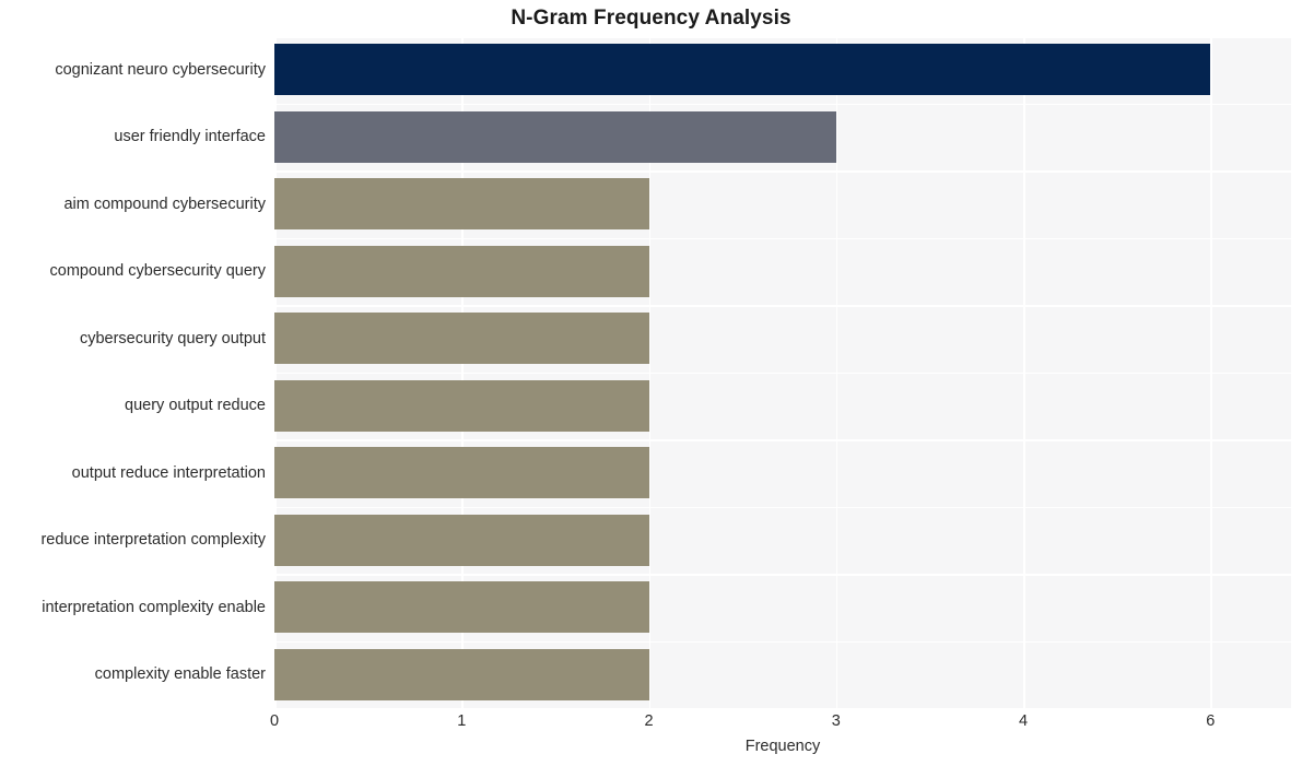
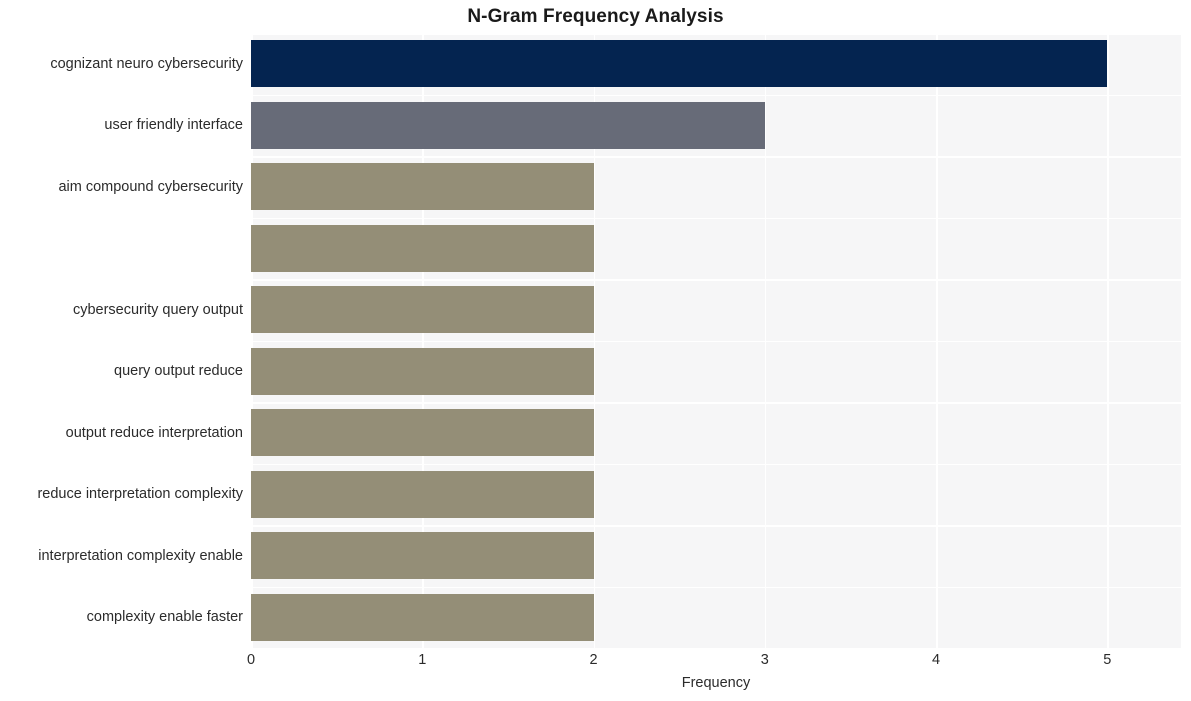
  N-Gram Frequency Analysis
  cognizant neuro cybersecurity
  user friendly interface
  aim compound cybersecurity
- compound cybersecurity query
  cybersecurity query output
  query output reduce
  output reduce interpretation
  reduce interpretation complexity
  interpretation complexity enable
  complexity enable faster
  0
  1
  2
  3
  4
- 6
+ 5
  Frequency
